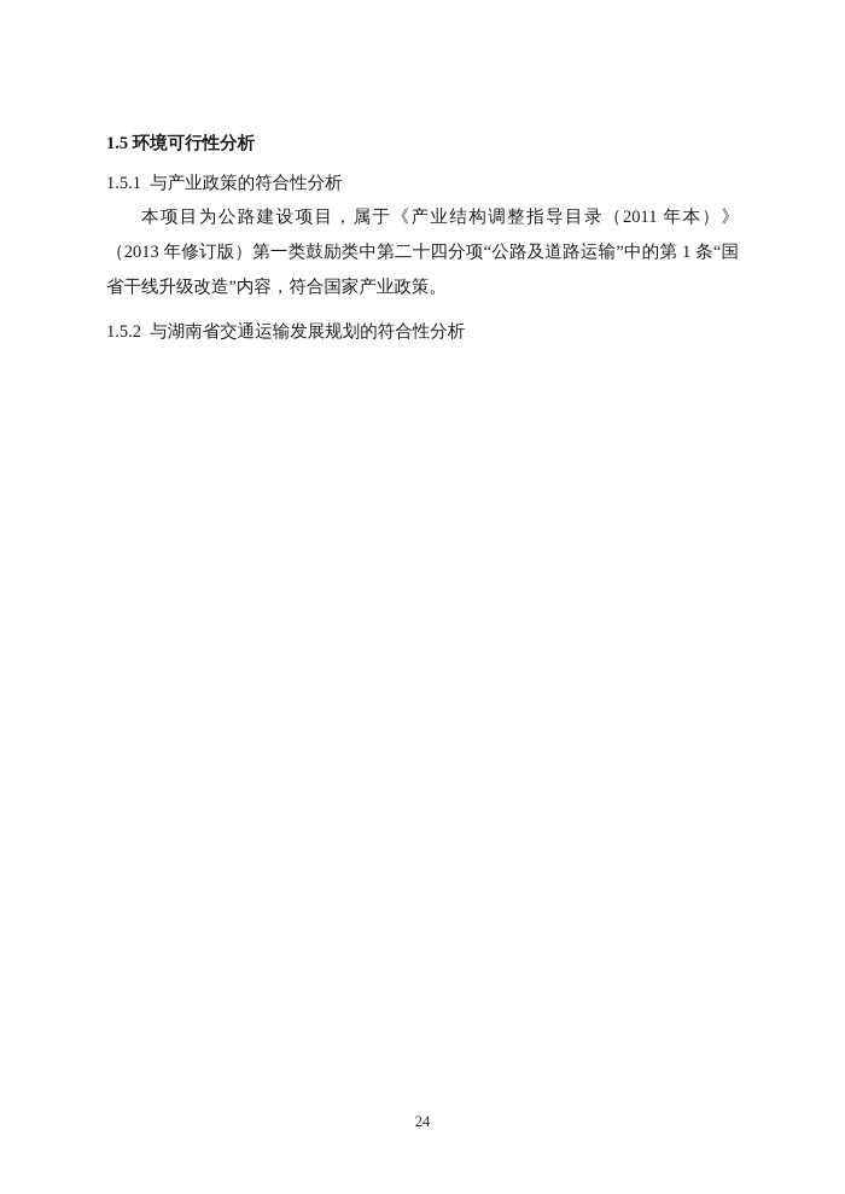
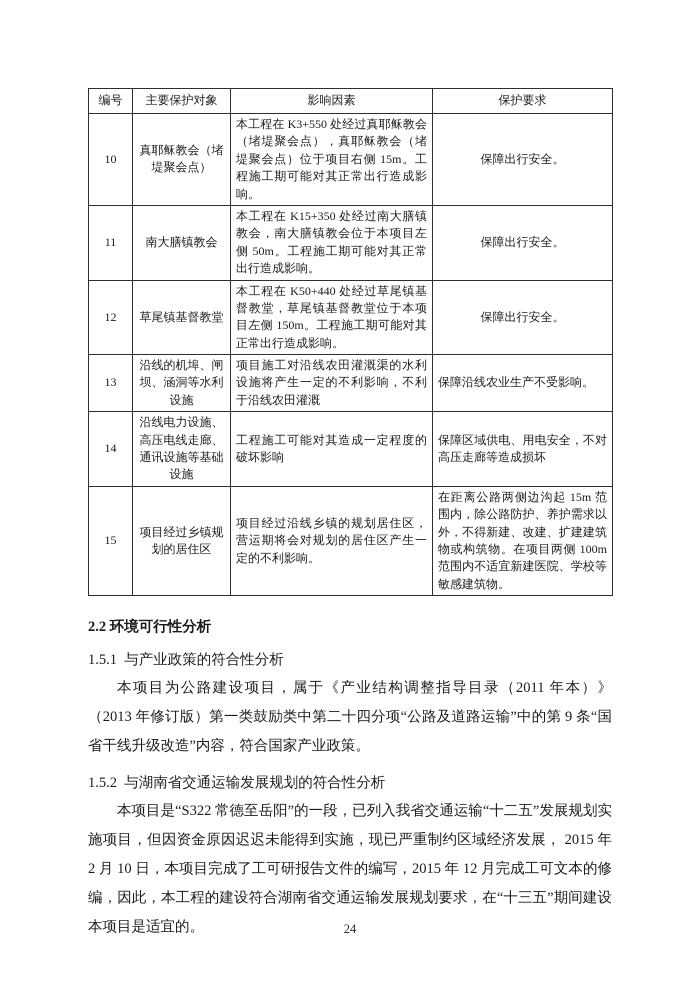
+ 编号	主要保护对象	影响因素	保护要求
+ 10	真耶稣教会（堵堤聚会点）	本工程在 K3+550 处经过真耶稣教会（堵堤聚会点），真耶稣教会（堵堤聚会点）位于项目右侧 15m。工程施工期可能对其正常出行造成影响。	保障出行安全。
+ 11	南大膳镇教会	本工程在 K15+350 处经过南大膳镇教会，南大膳镇教会位于本项目左侧 50m。工程施工期可能对其正常出行造成影响。	保障出行安全。
+ 12	草尾镇基督教堂	本工程在 K50+440 处经过草尾镇基督教堂，草尾镇基督教堂位于本项目左侧 150m。工程施工期可能对其正常出行造成影响。	保障出行安全。
+ 13	沿线的机埠、闸坝、涵洞等水利设施	项目施工对沿线农田灌溉渠的水利设施将产生一定的不利影响，不利于沿线农田灌溉	保障沿线农业生产不受影响。
+ 14	沿线电力设施、高压电线走廊、通讯设施等基础设施	工程施工可能对其造成一定程度的破坏影响	保障区域供电、用电安全，不对高压走廊等造成损坏
+ 15	项目经过乡镇规划的居住区	项目经过沿线乡镇的规划居住区，营运期将会对规划的居住区产生一定的不利影响。	在距离公路两侧边沟起 15m 范围内，除公路防护、养护需求以外，不得新建、改建、扩建建筑物或构筑物。在项目两侧 100m 范围内不适宜新建医院、学校等敏感建筑物。
- 1.5 环境可行性分析
+ 2.2 环境可行性分析
  1.5.1 与产业政策的符合性分析
- 本项目为公路建设项目，属于《产业结构调整指导目录（2011 年本）》（2013 年修订版）第一类鼓励类中第二十四分项“公路及道路运输”中的第 1 条“国省干线升级改造”内容，符合国家产业政策。
+ 本项目为公路建设项目，属于《产业结构调整指导目录（2011 年本）》（2013 年修订版）第一类鼓励类中第二十四分项“公路及道路运输”中的第 9 条“国省干线升级改造”内容，符合国家产业政策。
  1.5.2 与湖南省交通运输发展规划的符合性分析
+ 本项目是“S322 常德至岳阳”的一段，已列入我省交通运输“十二五”发展规划实施项目，但因资金原因迟迟未能得到实施，现已严重制约区域经济发展， 2015 年 2 月 10 日，本项目完成了工可研报告文件的编写，2015 年 12 月完成工可文本的修编，因此，本工程的建设符合湖南省交通运输发展规划要求，在“十三五”期间建设本项目是适宜的。
  24
